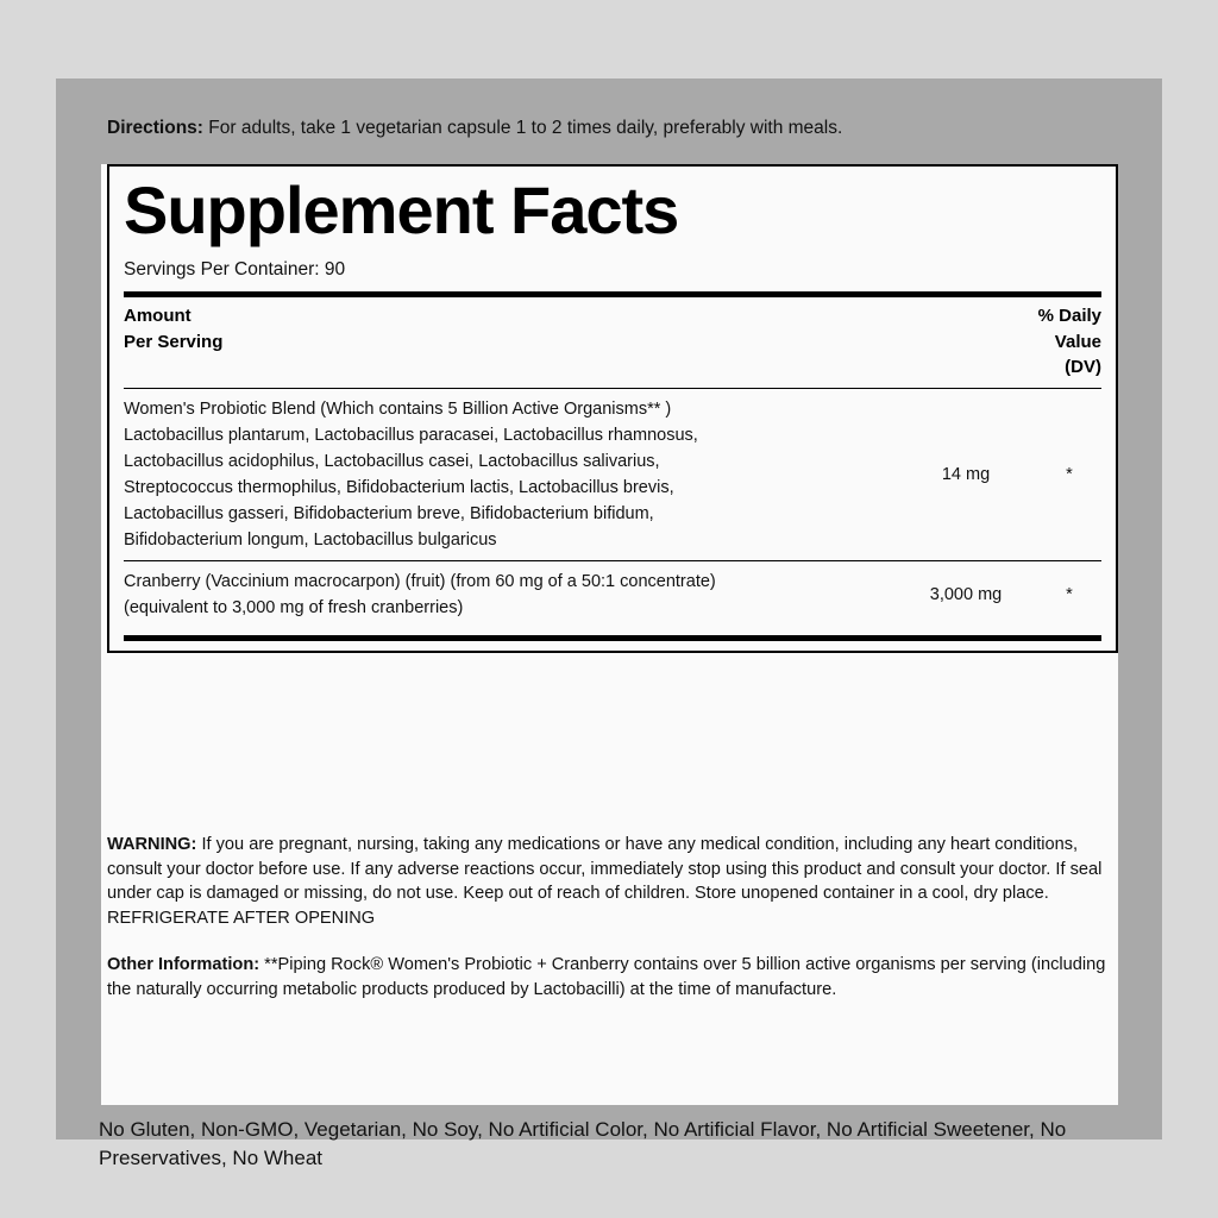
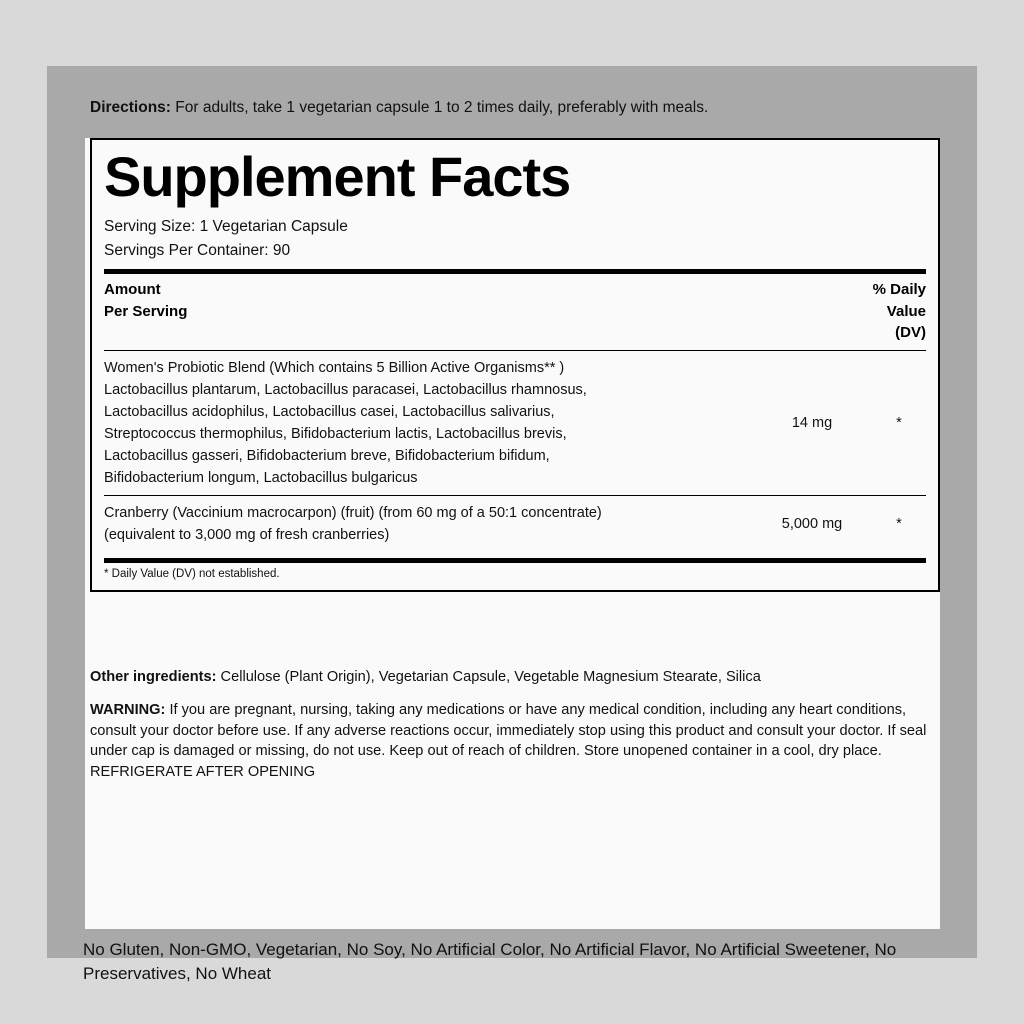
  Directions: For adults, take 1 vegetarian capsule 1 to 2 times daily, preferably with meals.
  Supplement Facts
+ Serving Size: 1 Vegetarian Capsule
  Servings Per Container: 90
  Amount
  Per Serving
  % Daily
  Value
  (DV)
  Women's Probiotic Blend (Which contains 5 Billion Active Organisms** )
  Lactobacillus plantarum, Lactobacillus paracasei, Lactobacillus rhamnosus,
  Lactobacillus acidophilus, Lactobacillus casei, Lactobacillus salivarius,
  Streptococcus thermophilus, Bifidobacterium lactis, Lactobacillus brevis,
  Lactobacillus gasseri, Bifidobacterium breve, Bifidobacterium bifidum,
  Bifidobacterium longum, Lactobacillus bulgaricus
  14 mg
  *
  Cranberry (Vaccinium macrocarpon) (fruit) (from 60 mg of a 50:1 concentrate)
  (equivalent to 3,000 mg of fresh cranberries)
- 3,000 mg
+ 5,000 mg
  *
+ * Daily Value (DV) not established.
+ Other ingredients: Cellulose (Plant Origin), Vegetarian Capsule, Vegetable Magnesium Stearate, Silica
  WARNING: If you are pregnant, nursing, taking any medications or have any medical condition, including any heart conditions, consult your doctor before use. If any adverse reactions occur, immediately stop using this product and consult your doctor. If seal under cap is damaged or missing, do not use. Keep out of reach of children. Store unopened container in a cool, dry place. REFRIGERATE AFTER OPENING
- Other Information: **Piping Rock® Women's Probiotic + Cranberry contains over 5 billion active organisms per serving (including the naturally occurring metabolic products produced by Lactobacilli) at the time of manufacture.
  No Gluten, Non-GMO, Vegetarian, No Soy, No Artificial Color, No Artificial Flavor, No Artificial Sweetener, No Preservatives, No Wheat
